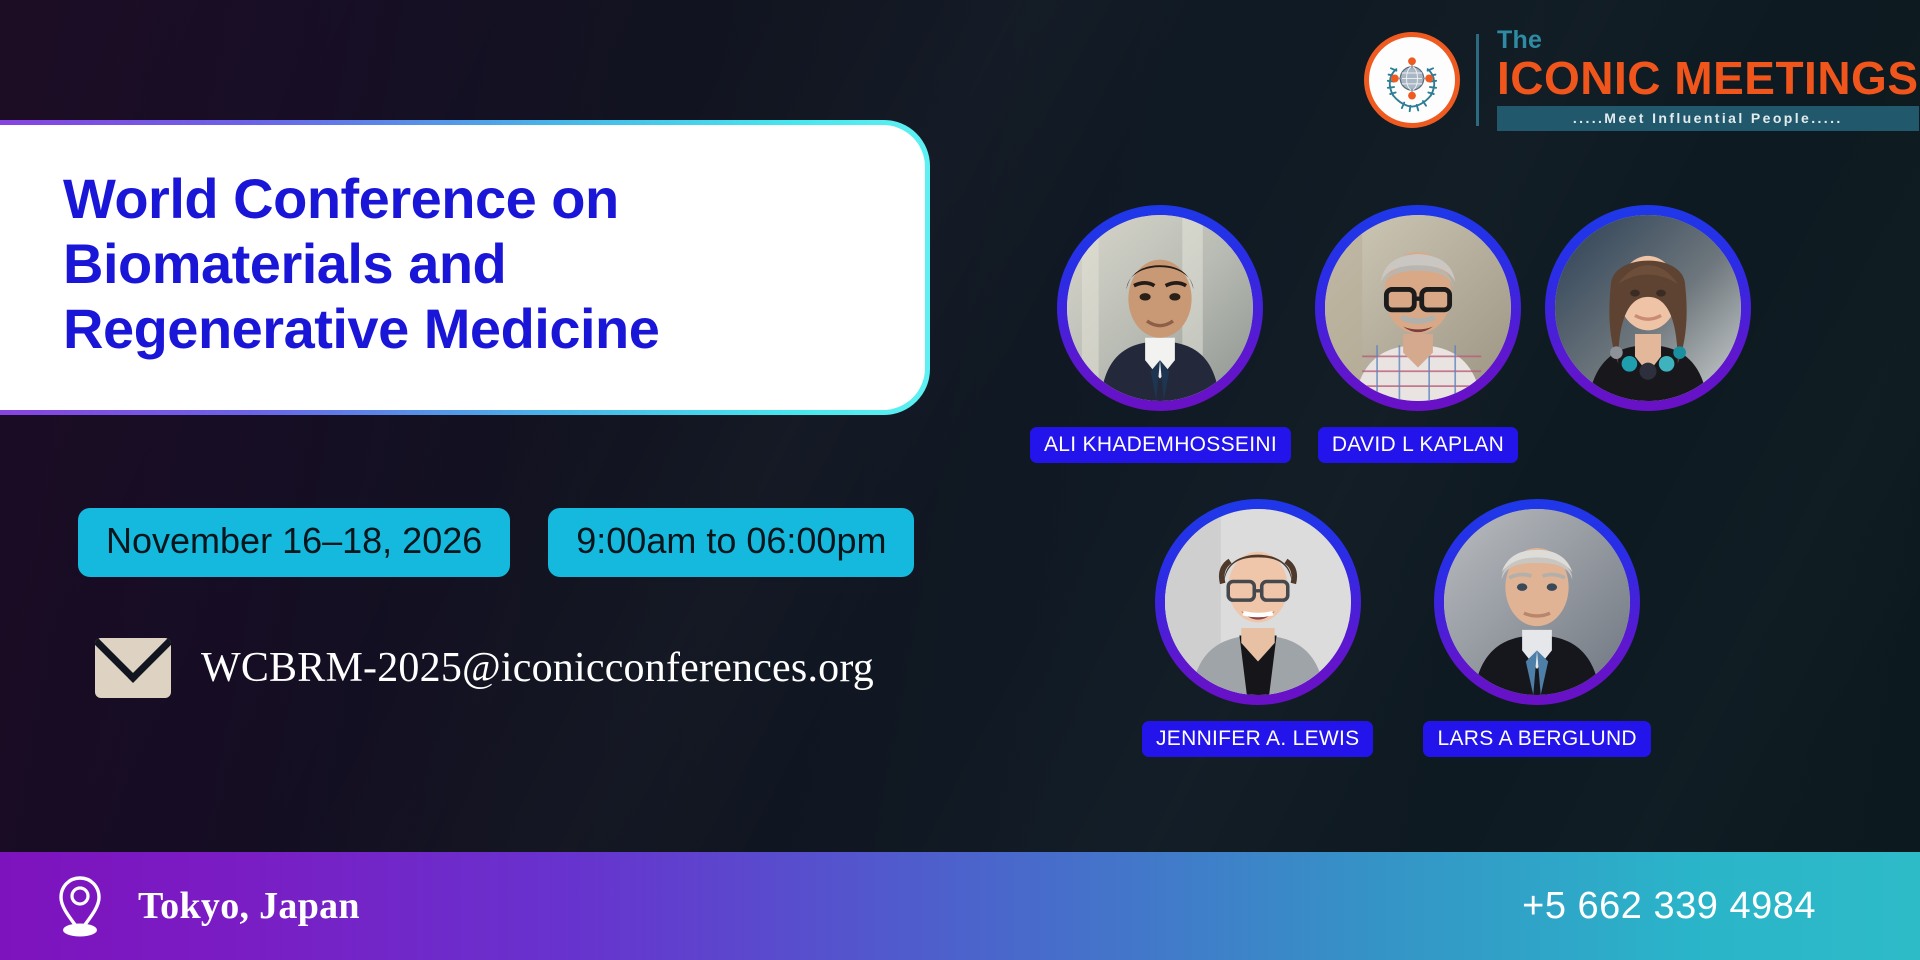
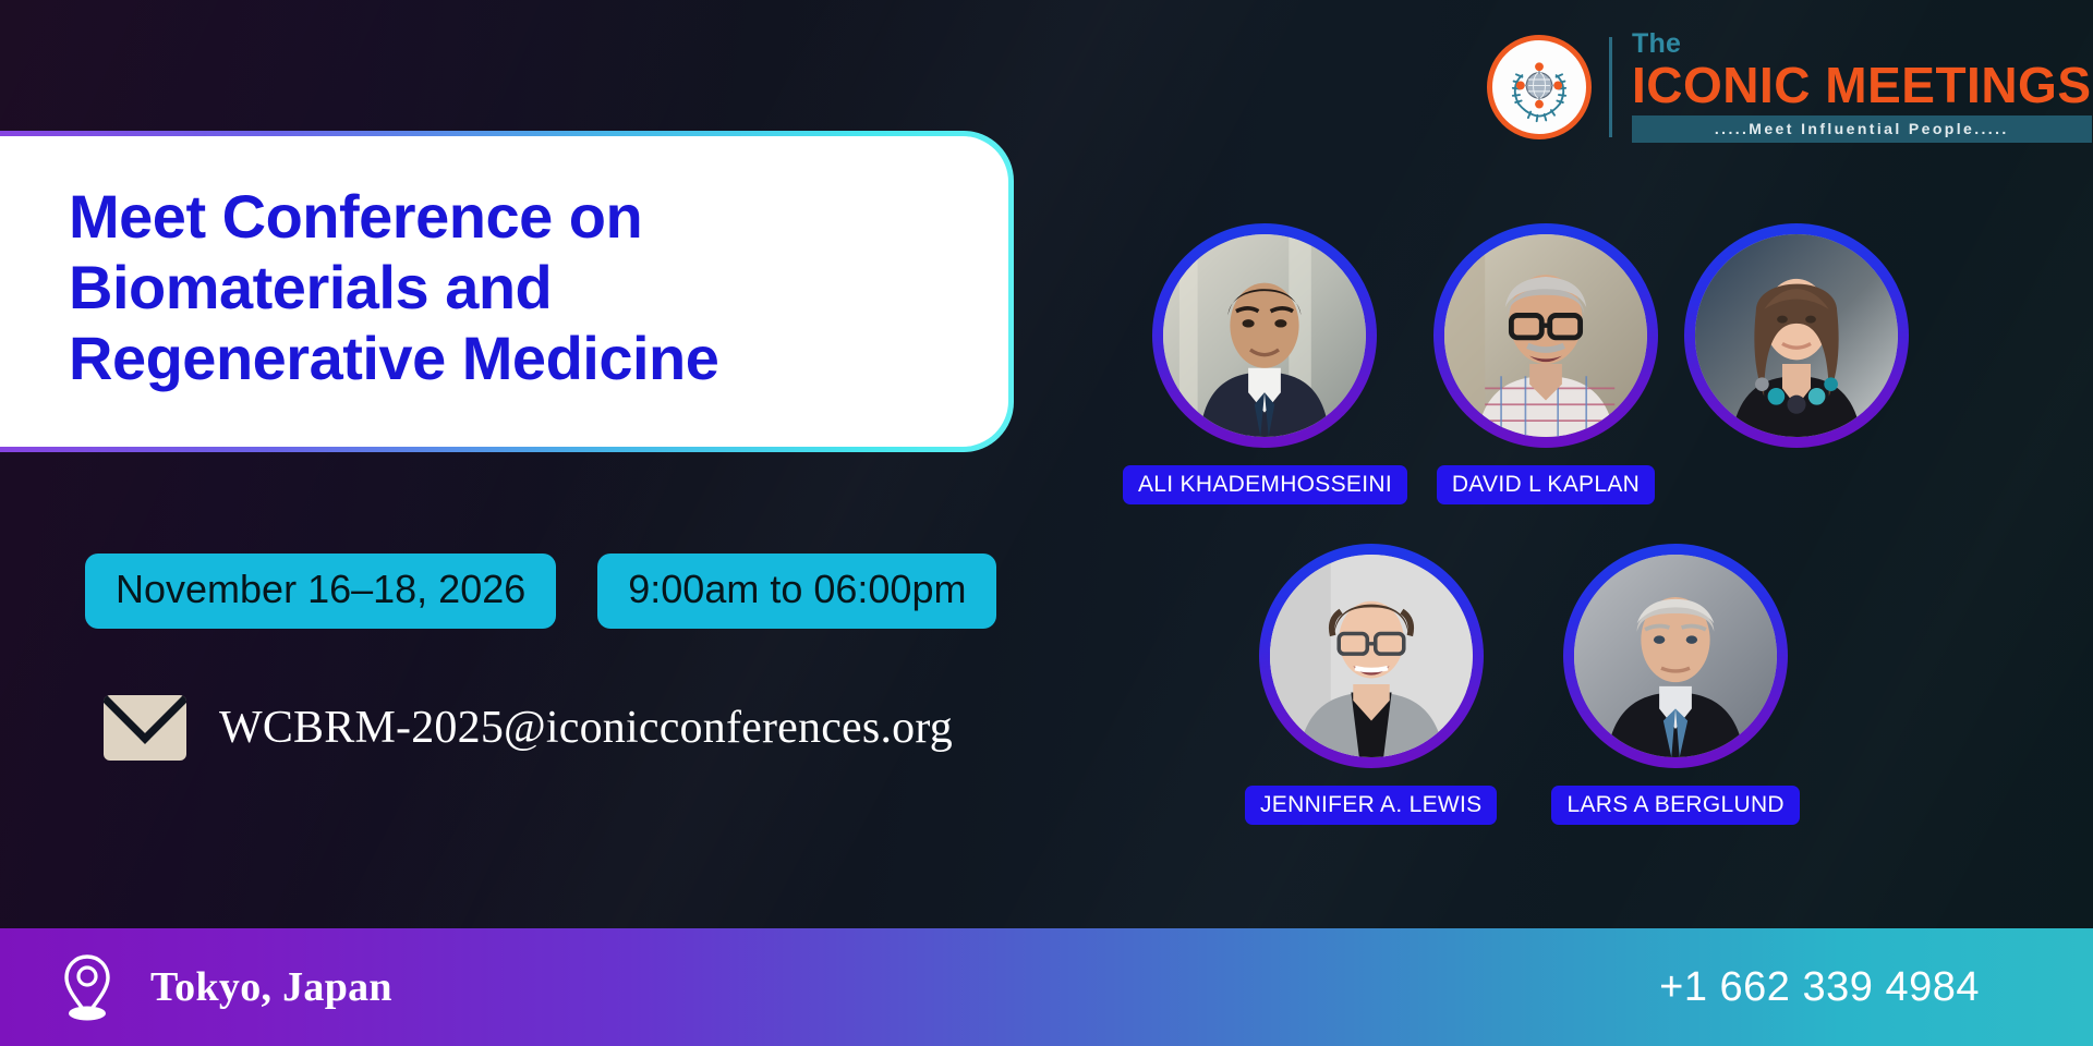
  The
  ICONIC MEETINGS
  .....Meet Influential People.....
- World Conference on Biomaterials and Regenerative Medicine
+ Meet Conference on Biomaterials and Regenerative Medicine
  November 16–18, 2026
  9:00am to 06:00pm
  WCBRM-2025@iconicconferences.org
  ALI KHADEMHOSSEINI
  DAVID L KAPLAN
  JENNIFER A. LEWIS
  LARS A BERGLUND
  Tokyo, Japan
- +5 662 339 4984
+ +1 662 339 4984
